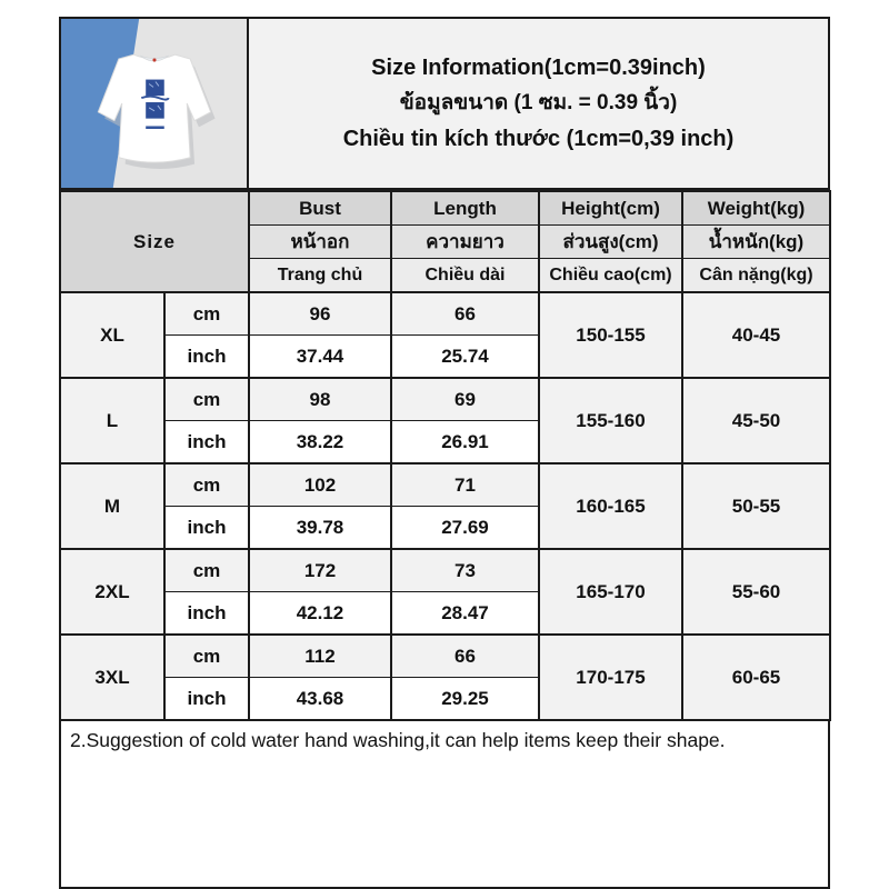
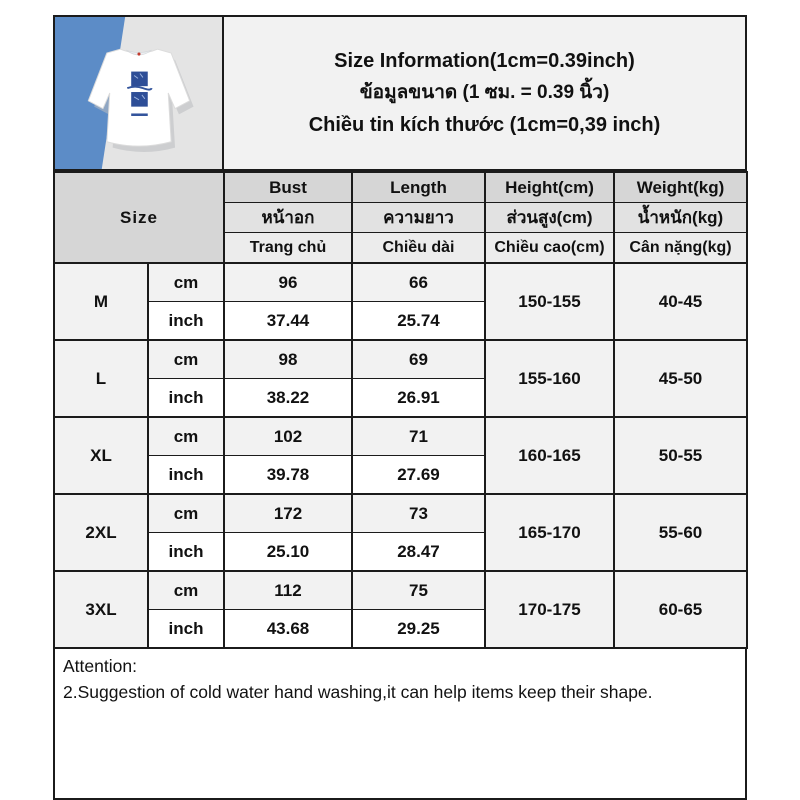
  Size Information(1cm=0.39inch)
  ข้อมูลขนาด (1 ซม. = 0.39 นิ้ว)
  Chiều tin kích thước (1cm=0,39 inch)
  Size	Bust	Length	Height(cm)	Weight(kg)
  หน้าอก	ความยาว	ส่วนสูง(cm)	น้ำหนัก(kg)
  Trang chủ	Chiều dài	Chiều cao(cm)	Cân nặng(kg)
- XL	cm	96	66	150-155	40-45
+ M	cm	96	66	150-155	40-45
  inch	37.44	25.74
  L	cm	98	69	155-160	45-50
  inch	38.22	26.91
- M	cm	102	71	160-165	50-55
+ XL	cm	102	71	160-165	50-55
  inch	39.78	27.69
  2XL	cm	172	73	165-170	55-60
- inch	42.12	28.47
+ inch	25.10	28.47
- 3XL	cm	112	66	170-175	60-65
+ 3XL	cm	112	75	170-175	60-65
  inch	43.68	29.25
+ Attention:
  2.Suggestion of cold water hand washing,it can help items keep their shape.
